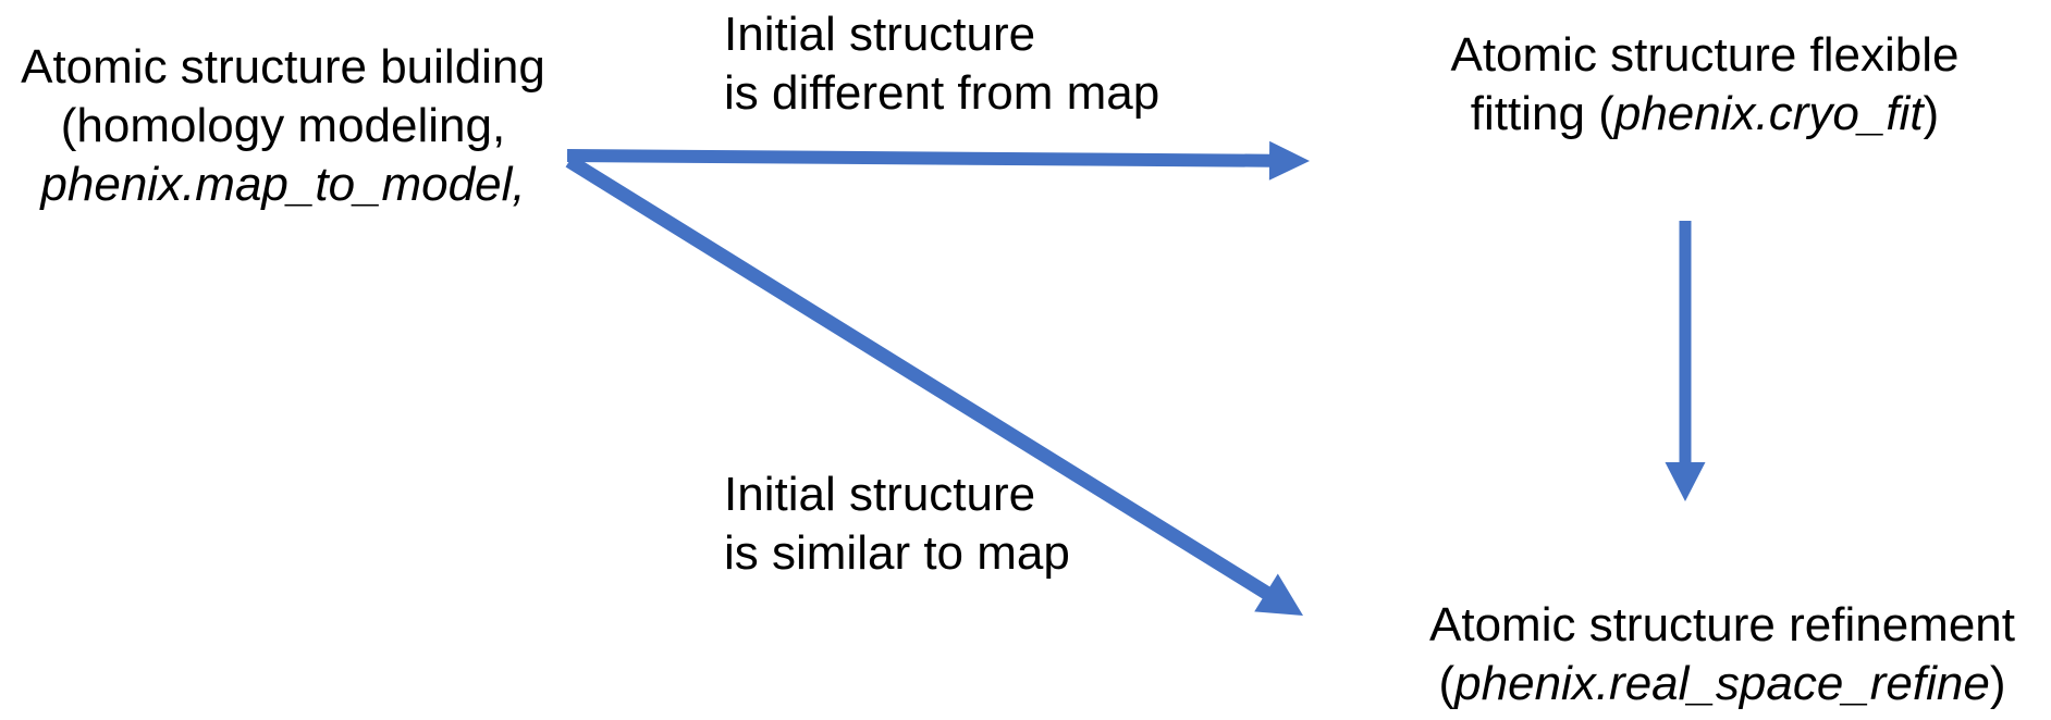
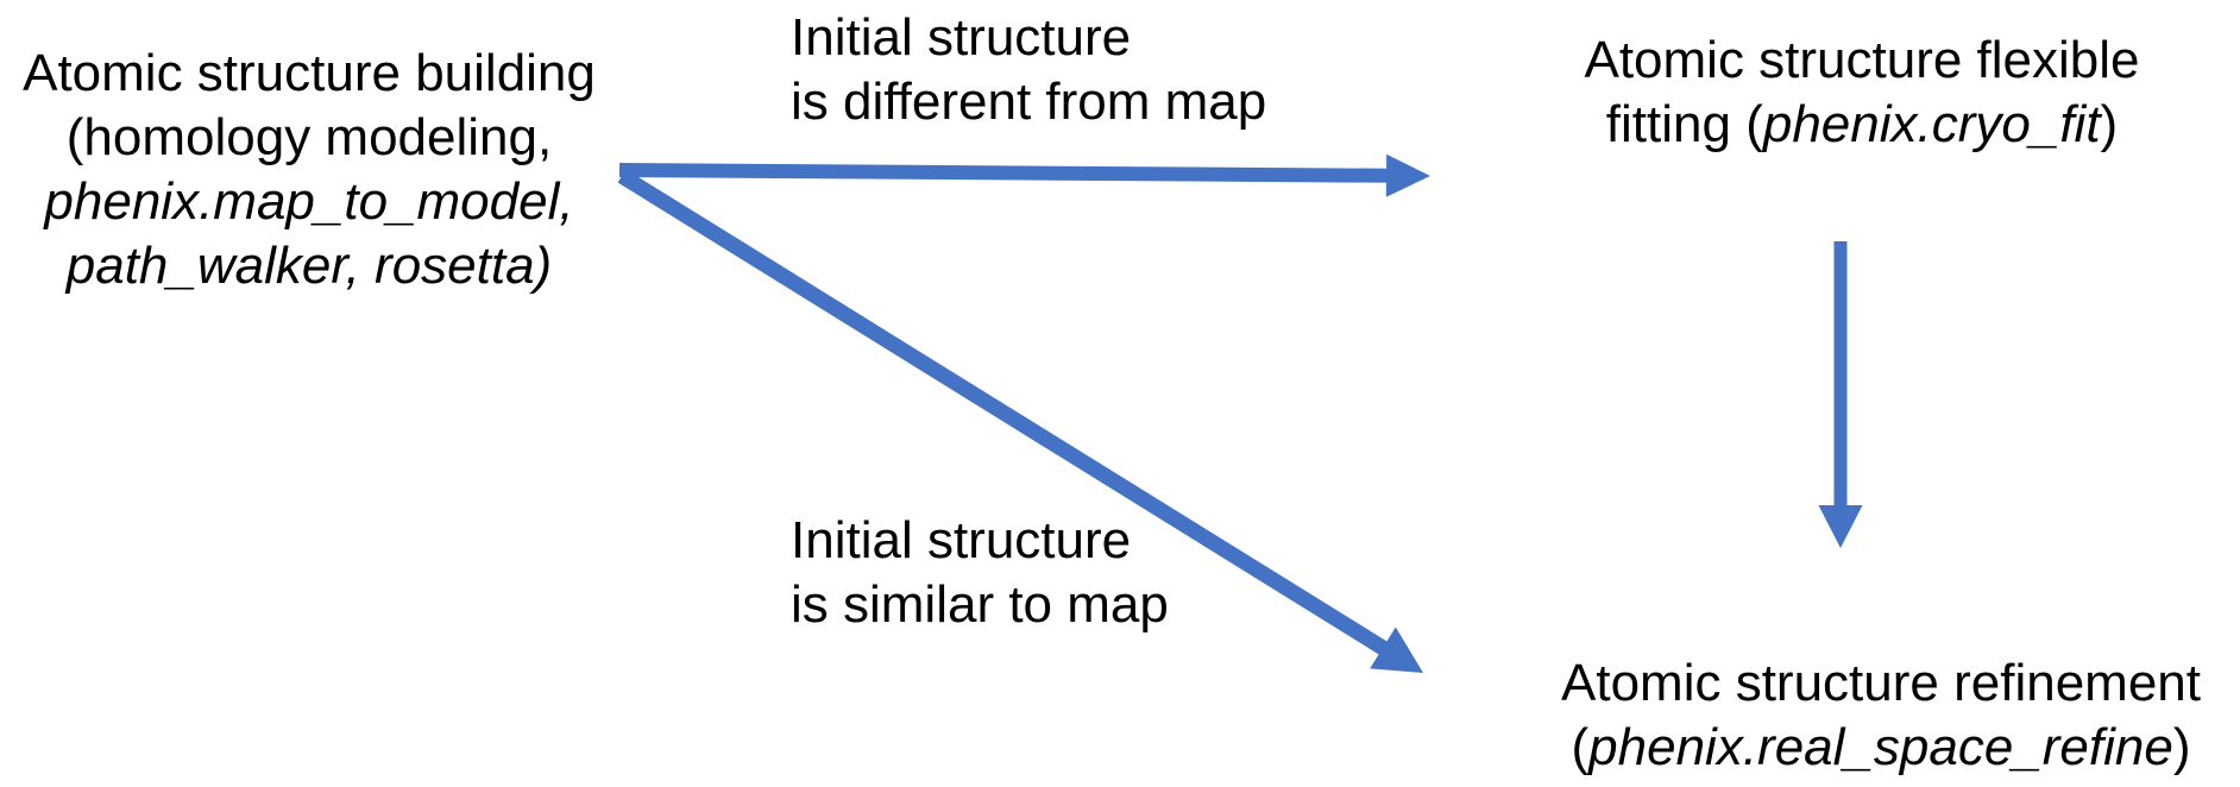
  Atomic structure building
  (homology modeling,
  phenix.map_to_model,
+ path_walker, rosetta)
  Initial structure
  is different from map
  Atomic structure flexible
  fitting (phenix.cryo_fit)
  Initial structure
  is similar to map
  Atomic structure refinement
  (phenix.real_space_refine)
